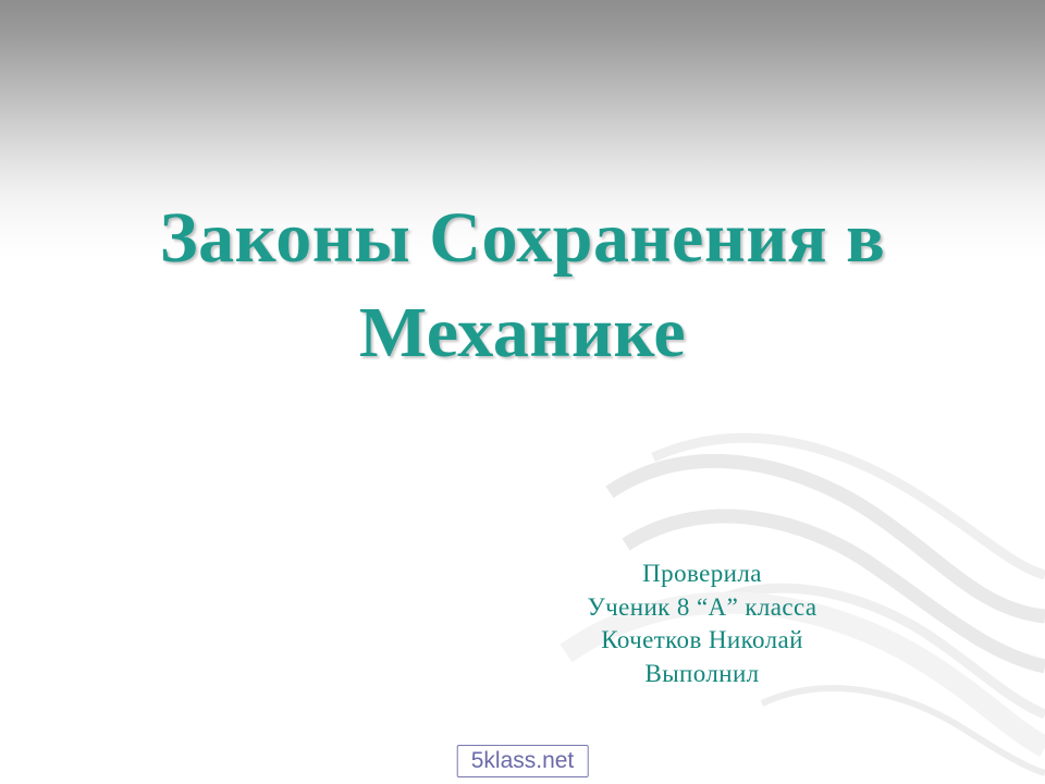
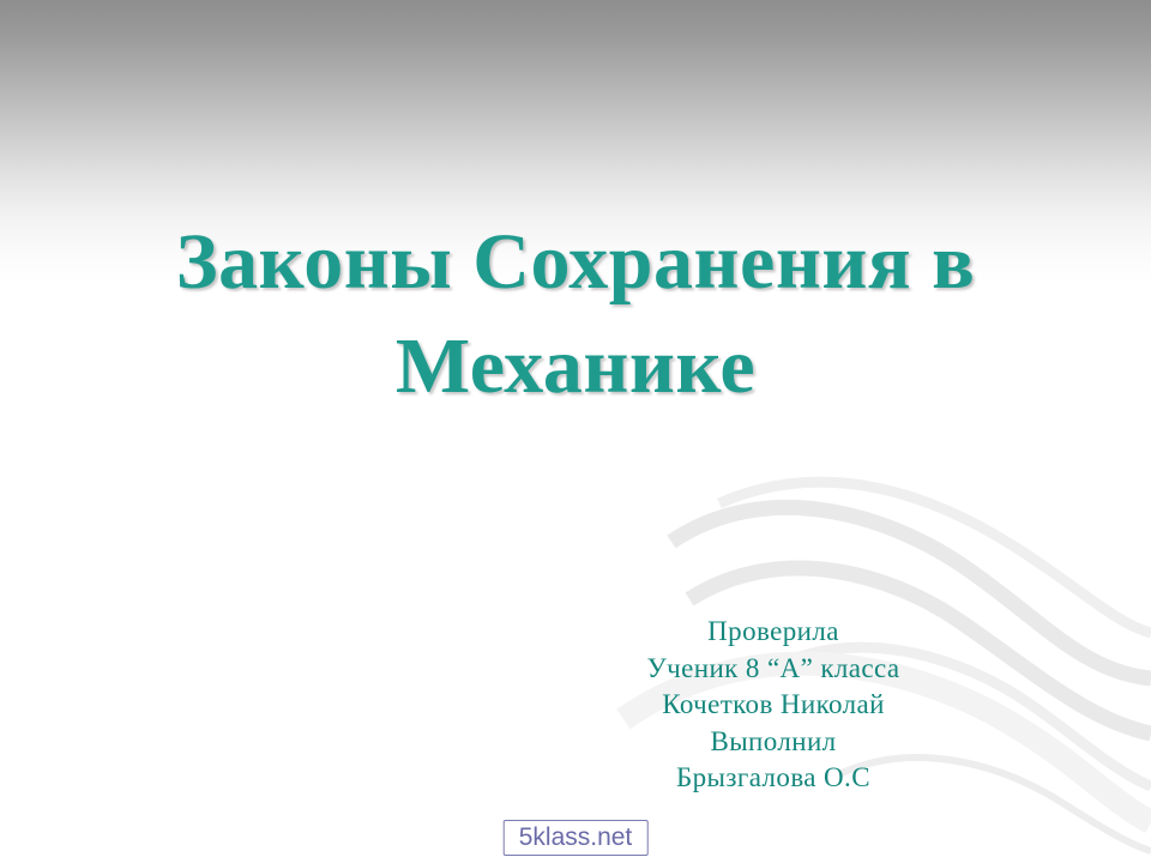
  Законы Сохранения в
  Механике
  Проверила
  Ученик 8 “А” класса
  Кочетков Николай
  Выполнил
+ Брызгалова О.С
  5klass.net
